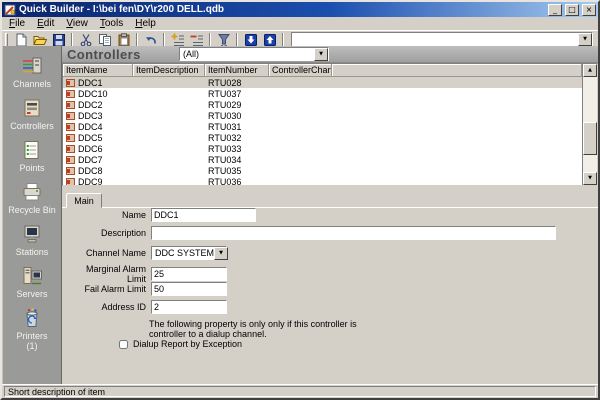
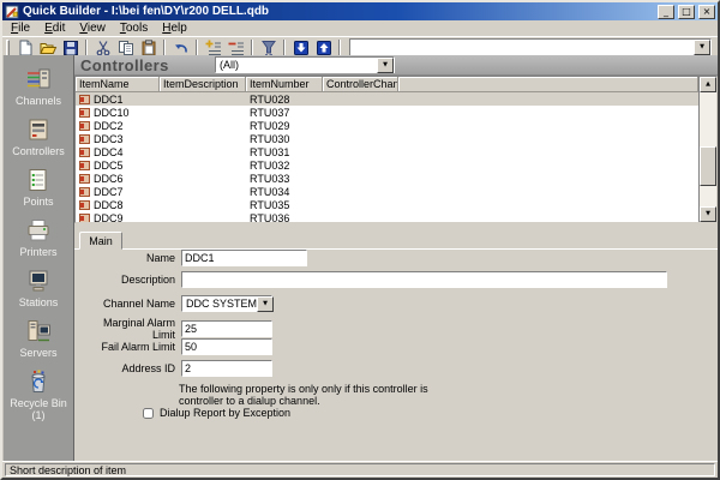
  Quick Builder - I:\bei fen\DY\r200 DELL.qdb
  _
  □
  ×
  File
  Edit
  View
  Tools
  Help
  Channels
  Controllers
  Points
- Recycle Bin
+ Printers
  Stations
  Servers
- Printers
+ Recycle Bin
  (1)
  Controllers
  (All)
  ItemName
  ItemDescription
  ItemNumber
  ControllerChan
  DDC1
  RTU028
  DDC10
  RTU037
  DDC2
  RTU029
  DDC3
  RTU030
  DDC4
  RTU031
  DDC5
  RTU032
  DDC6
  RTU033
  DDC7
  RTU034
  DDC8
  RTU035
  DDC9
  RTU036
  Main
  Name
  DDC1
  Description
  Channel Name
  DDC SYSTEM
  Marginal Alarm Limit
  25
  Fail Alarm Limit
  50
  Address ID
  2
  The following property is only only if this controller is
  controller to a dialup channel.
  Dialup Report by Exception
  Short description of item
